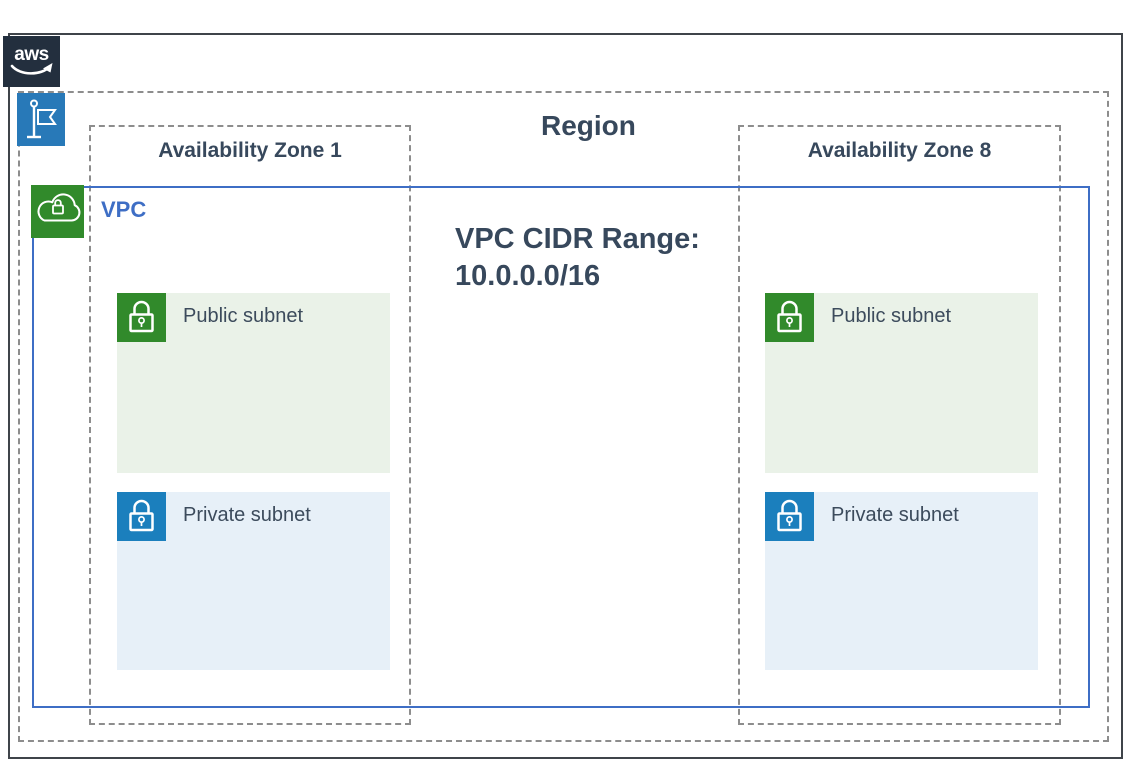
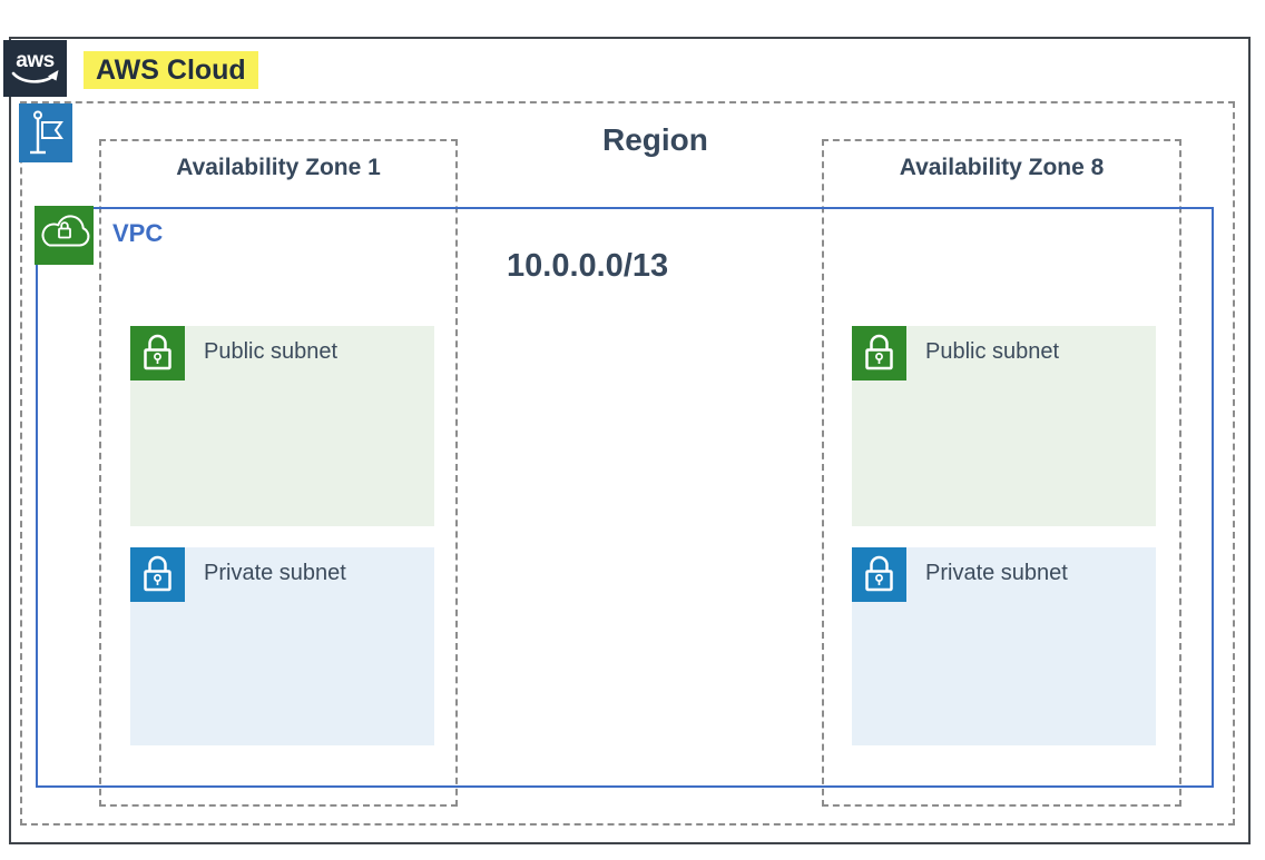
  aws
+ AWS Cloud
  Region
  Availability Zone 1
  Availability Zone 8
  VPC
- VPC CIDR Range:
- 10.0.0.0/16
+ 10.0.0.0/13
  Public subnet
  Private subnet
  Public subnet
  Private subnet
